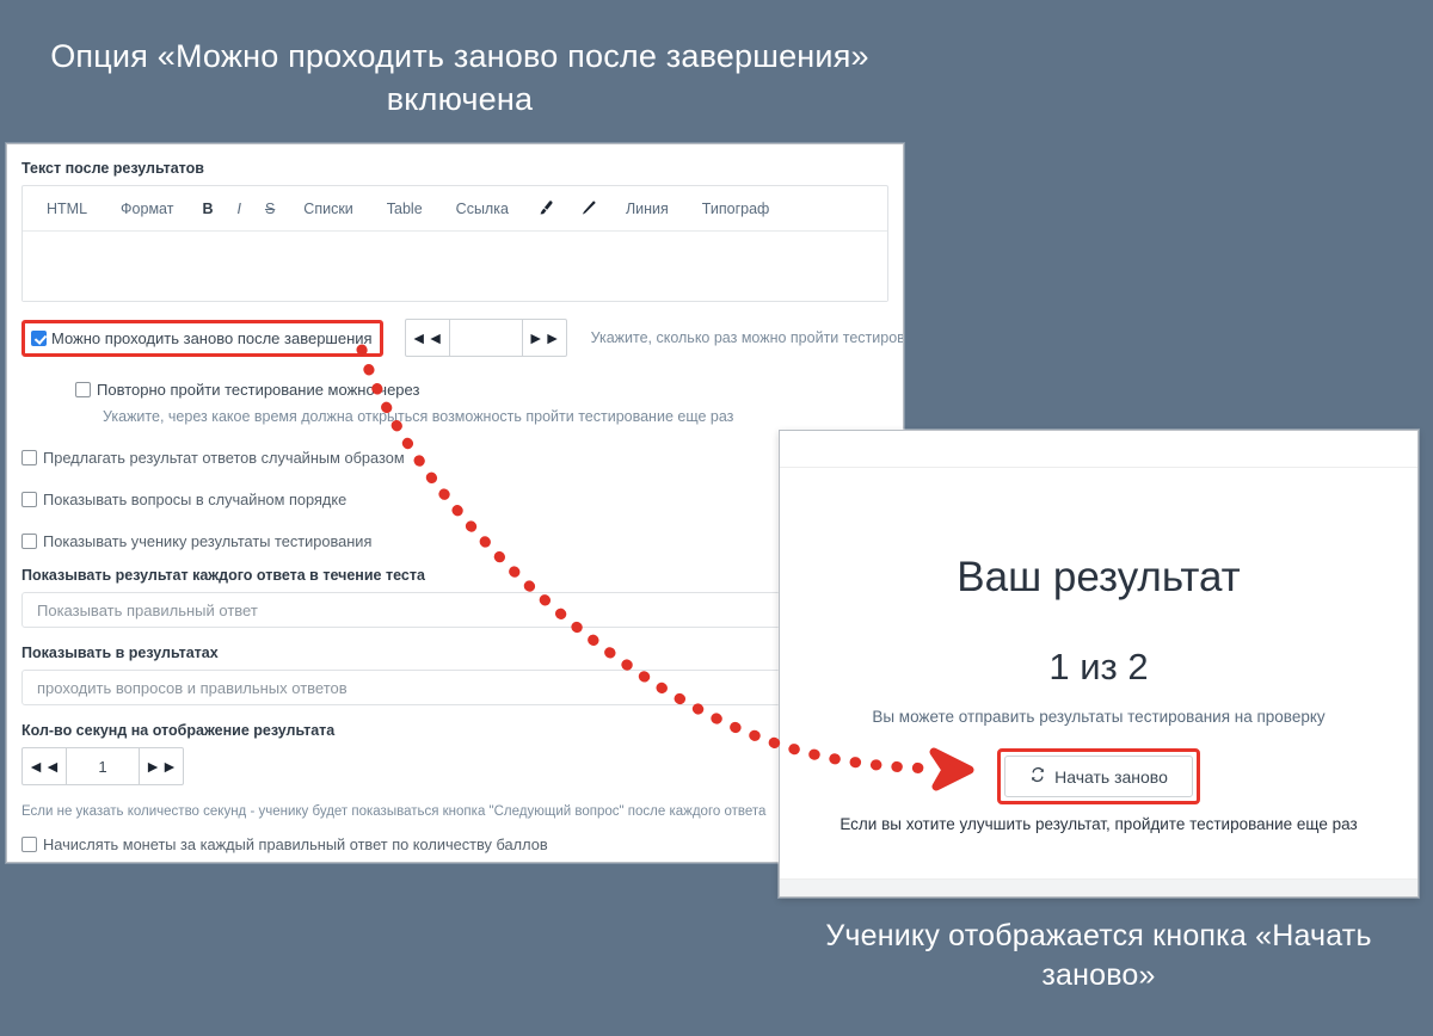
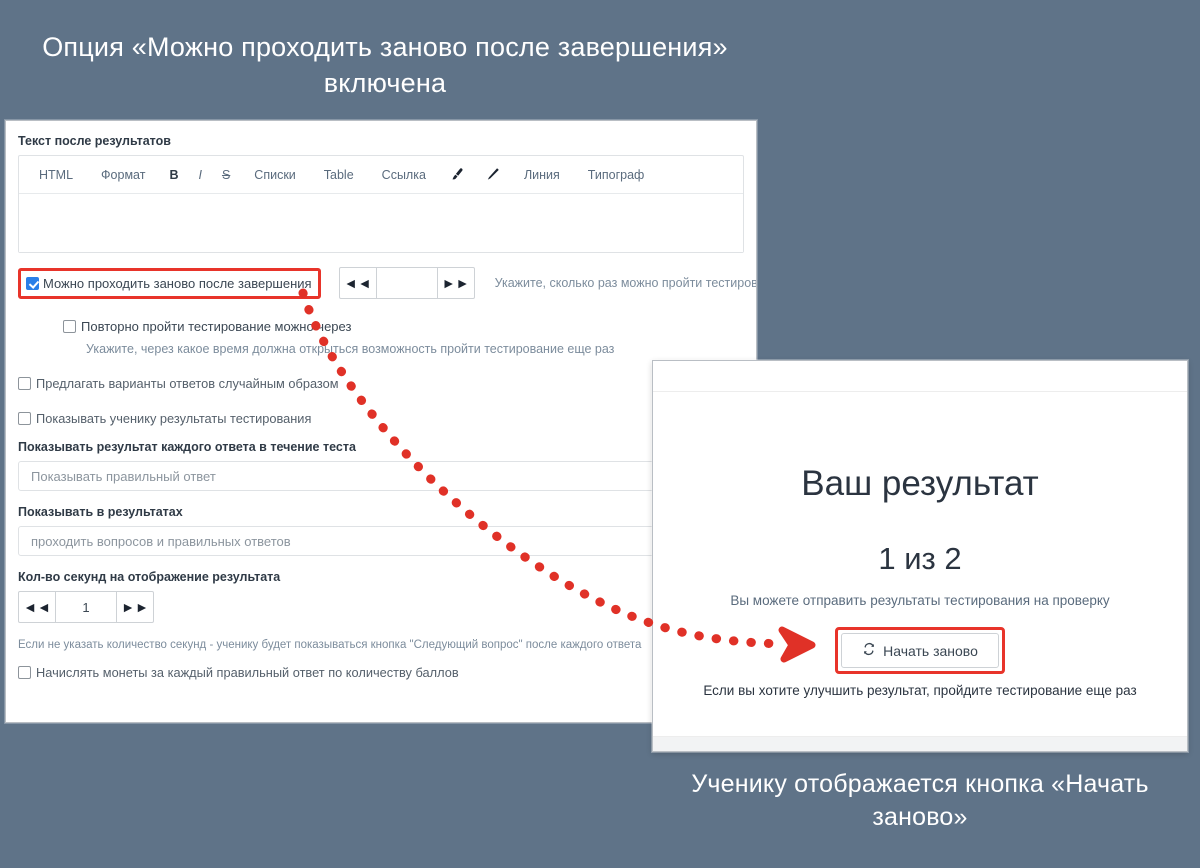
  Опция «Можно проходить заново после завершения» включена
  Текст после результатов
  HTML
  Формат
  B
  I
  S
  Списки
  Table
  Ссылка
  Линия
  Типограф
  Можно проходить заново после завершения
  ◄◄
  ►►
  Укажите, сколько раз можно пройти тестиров
  Повторно пройти тестирование можно через
  Укажите, через какое время должна открыться возможность пройти тестирование еще раз
- Предлагать результат ответов случайным образом
+ Предлагать варианты ответов случайным образом
- Показывать вопросы в случайном порядке
  Показывать ученику результаты тестирования
  Показывать результат каждого ответа в течение теста
  Показывать правильный ответ
  Показывать в результатах
  проходить вопросов и правильных ответов
  Кол-во секунд на отображение результата
  ◄◄
  1
  ►►
  Если не указать количество секунд - ученику будет показываться кнопка "Следующий вопрос" после каждого ответа
  Начислять монеты за каждый правильный ответ по количеству баллов
  Ваш результат
  1 из 2
  Вы можете отправить результаты тестирования на проверку
  Начать заново
  Если вы хотите улучшить результат, пройдите тестирование еще раз
  Ученику отображается кнопка «Начать заново»
